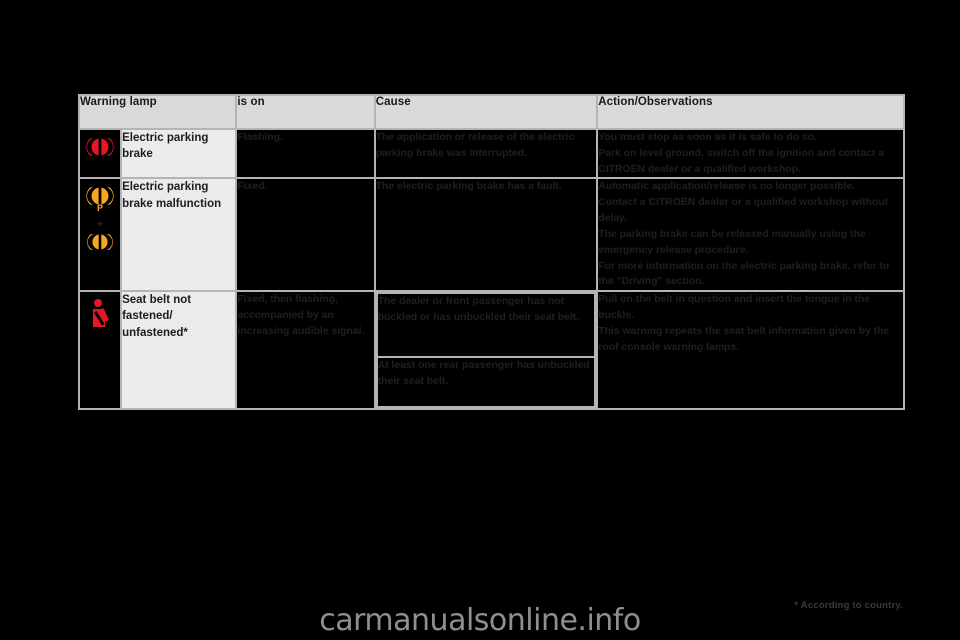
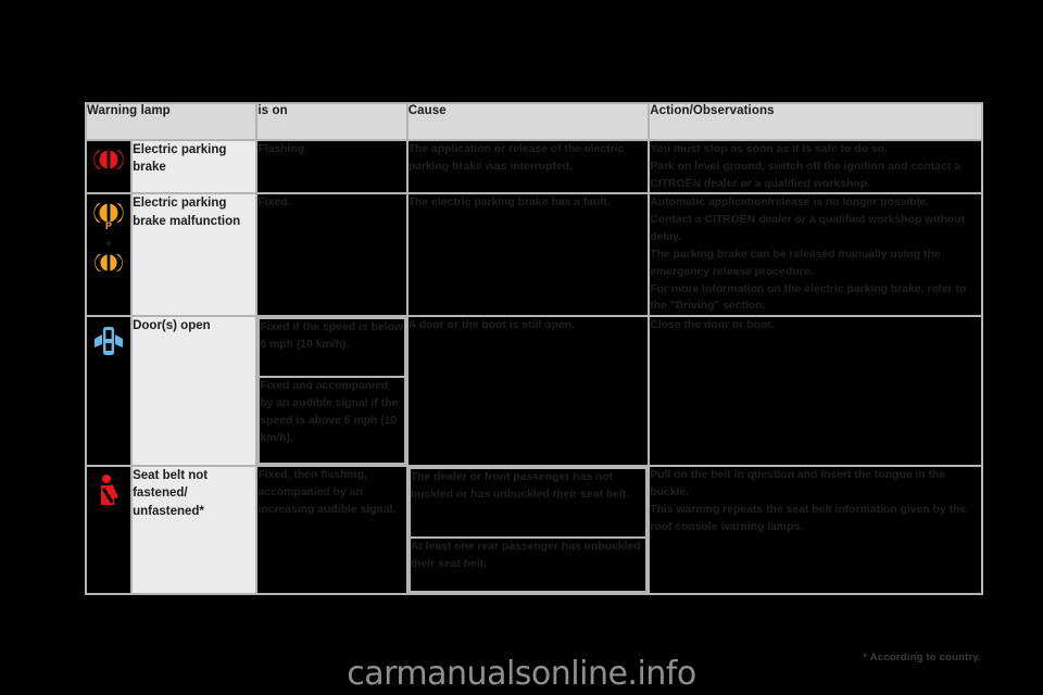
  Warning lamp	is on	Cause	Action/Observations
  	Electric parking brake	Flashing.	The application or release of the electric parking brake was interrupted.	You must stop as soon as it is safe to do so. Park on level ground, switch off the ignition and contact a CITROËN dealer or a qualified workshop.
  P +	Electric parking brake malfunction	Fixed.	The electric parking brake has a fault.	Automatic application/release is no longer possible. Contact a CITROËN dealer or a qualified workshop without delay. The parking brake can be released manually using the emergency release procedure. For more information on the electric parking brake, refer to the "Driving" section.
+ 	Door(s) open
+ Fixed if the speed is below 6 mph (10 km/h).
+ Fixed and accompanied by an audible signal if the speed is above 6 mph (10 km/h).
+ 			A door or the boot is still open.	Close the door or boot.
  	Seat belt not fastened/ unfastened*	Fixed, then flashing, accompanied by an increasing audible signal.
  The dealer or front passenger has not buckled or has unbuckled their seat belt.
  At least one rear passenger has unbuckled their seat belt.
  				Pull on the belt in question and insert the tongue in the buckle. This warning repeats the seat belt information given by the roof console warning lamps.
  * According to country.
  carmanualsonline.info
